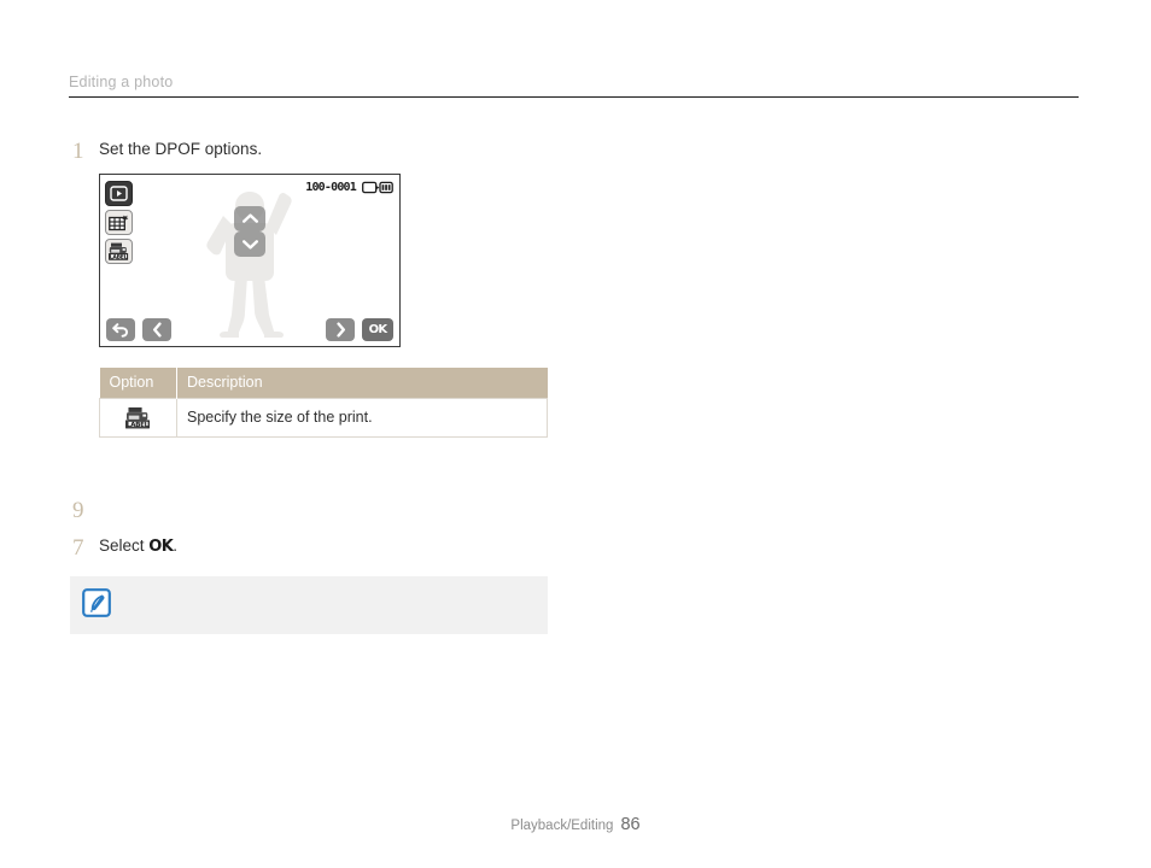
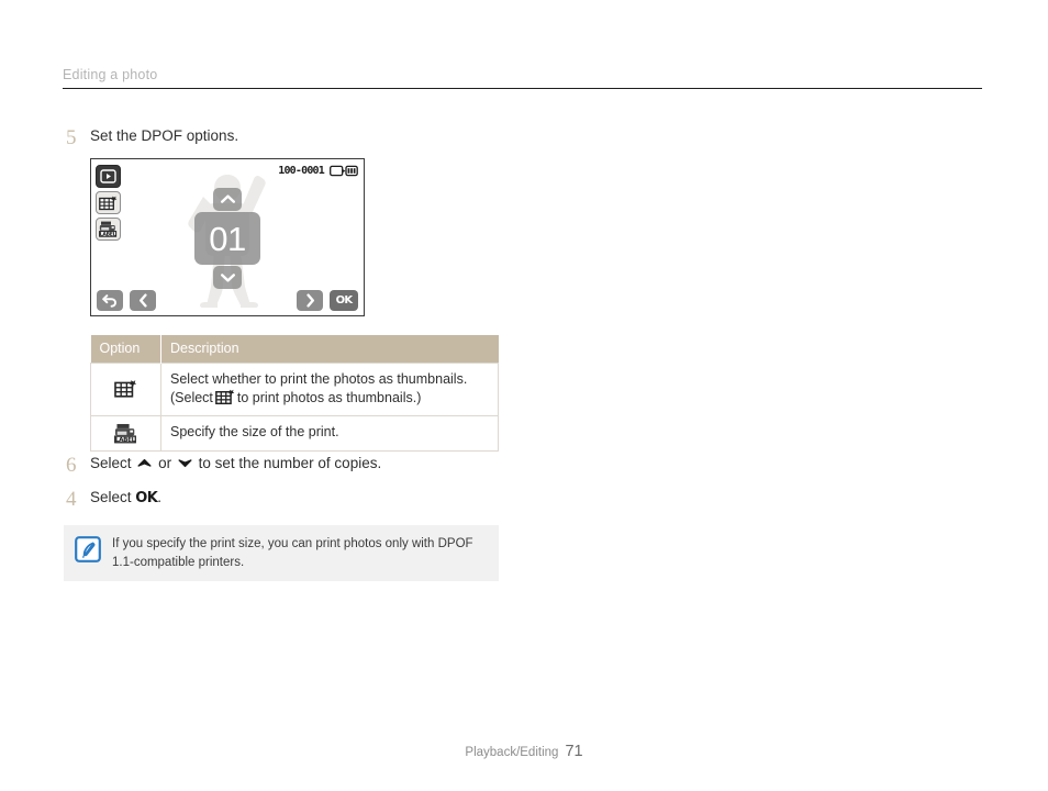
  Editing a photo
- 1
+ 5
  Set the DPOF options.
  100-0001
+ 01
  OK
  Option	Description
+ 	Select whether to print the photos as thumbnails. (Select to print photos as thumbnails.)
  	Specify the size of the print.
- 9
+ 6
+ Select or to set the number of copies.
- 7
+ 4
  Select OK.
+ If you specify the print size, you can print photos only with DPOF 1.1-compatible printers.
  Playback/Editing
- 86
+ 71
